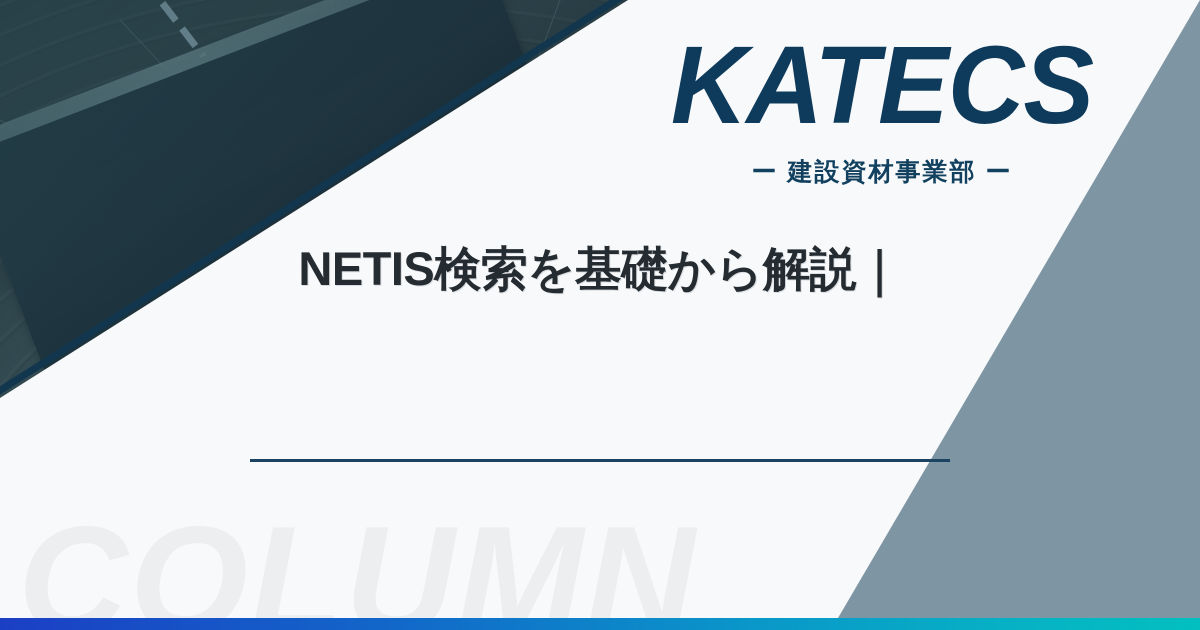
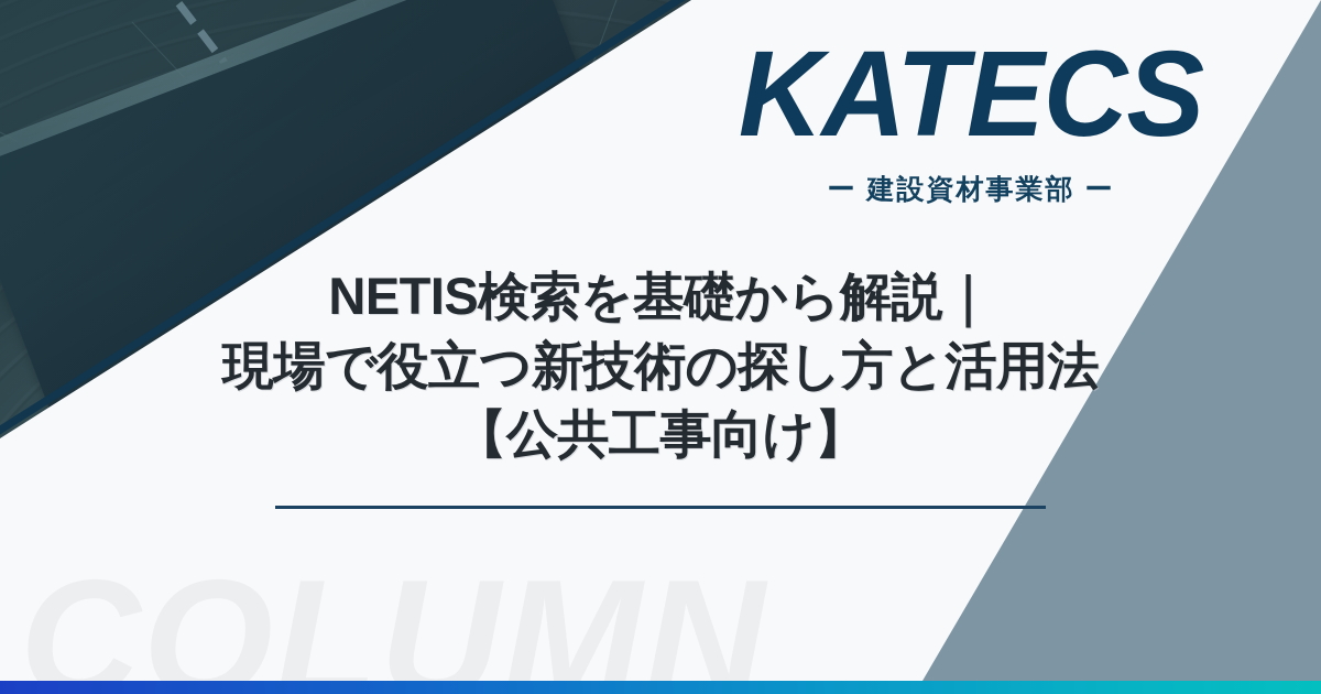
  COLUMN
  KATECS
  ー 建設資材事業部 ー
  NETIS検索を基礎から解説｜
+ 現場で役立つ新技術の探し方と活用法
+ 【公共工事向け】
